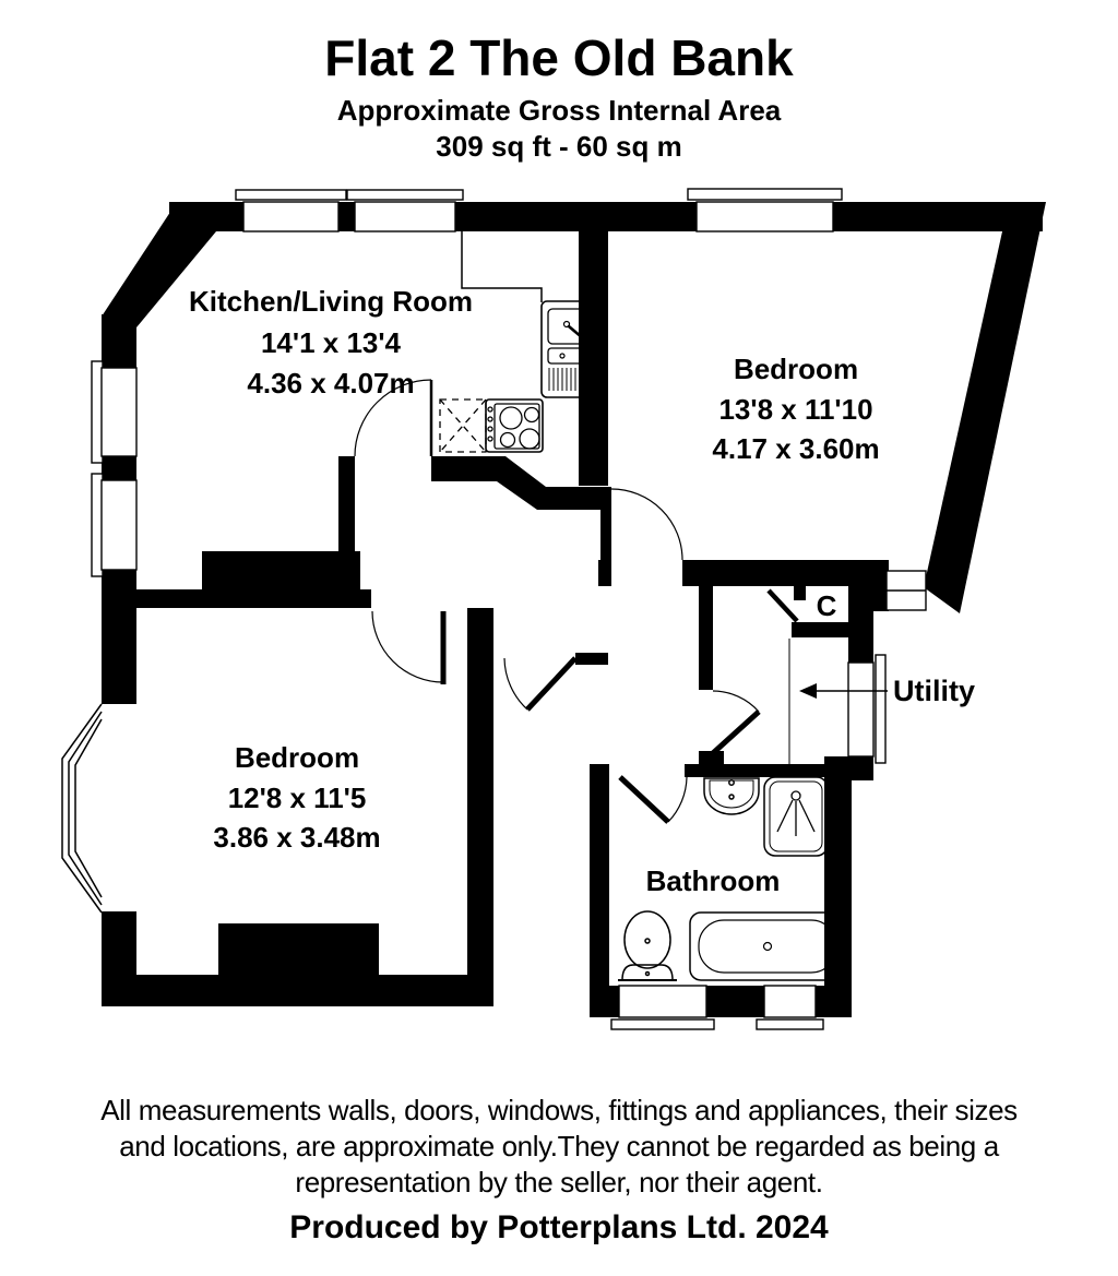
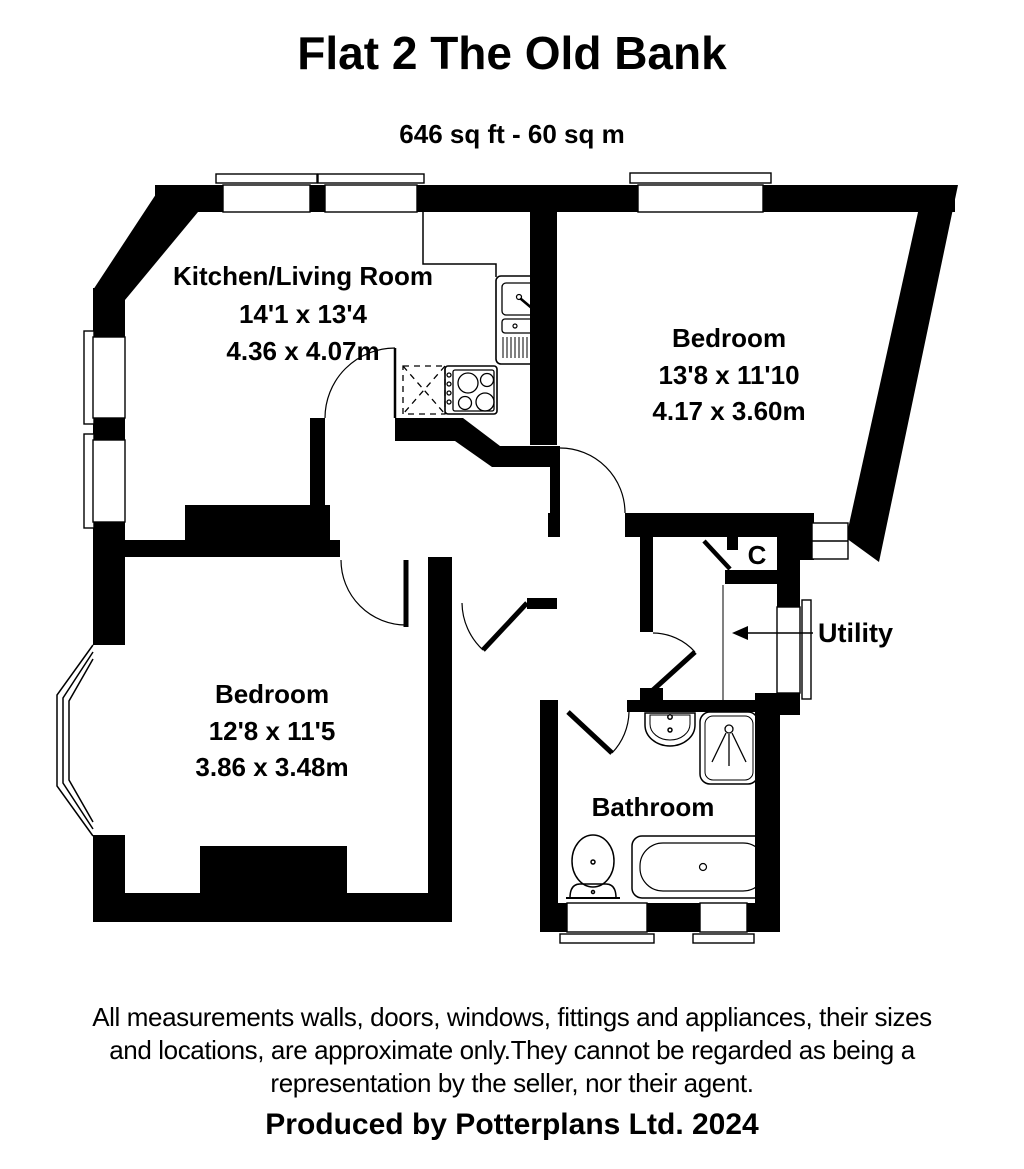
  Flat 2 The Old Bank
- Approximate Gross Internal Area
- 309 sq ft - 60 sq m
+ 646 sq ft - 60 sq m
  Kitchen/Living Room
  14'1 x 13'4
  4.36 x 4.07m
  Bedroom
  13'8 x 11'10
  4.17 x 3.60m
  Bedroom
  12'8 x 11'5
  3.86 x 3.48m
  Bathroom
  Utility
  C
  All measurements walls, doors, windows, fittings and appliances, their sizes
  and locations, are approximate only.They cannot be regarded as being a
  representation by the seller, nor their agent.
  Produced by Potterplans Ltd. 2024
